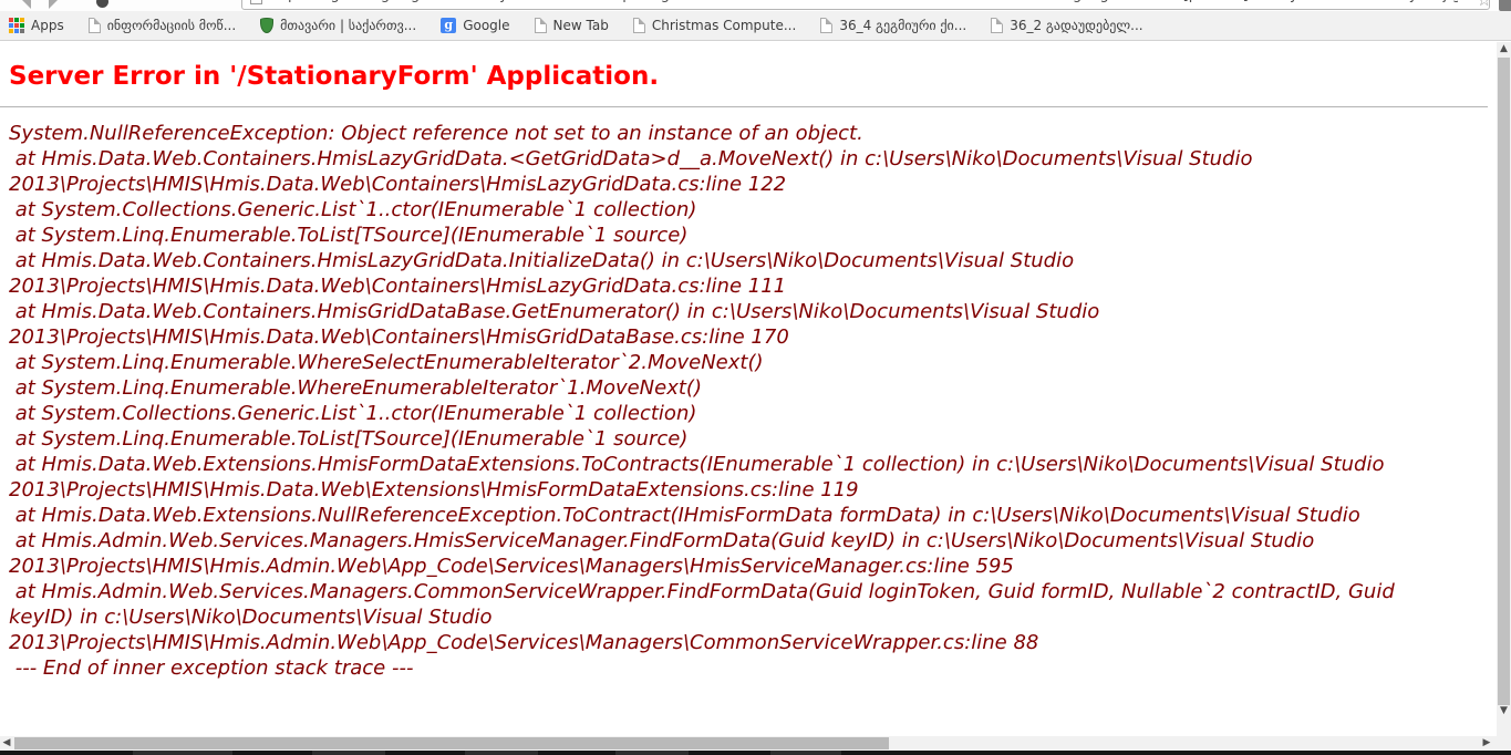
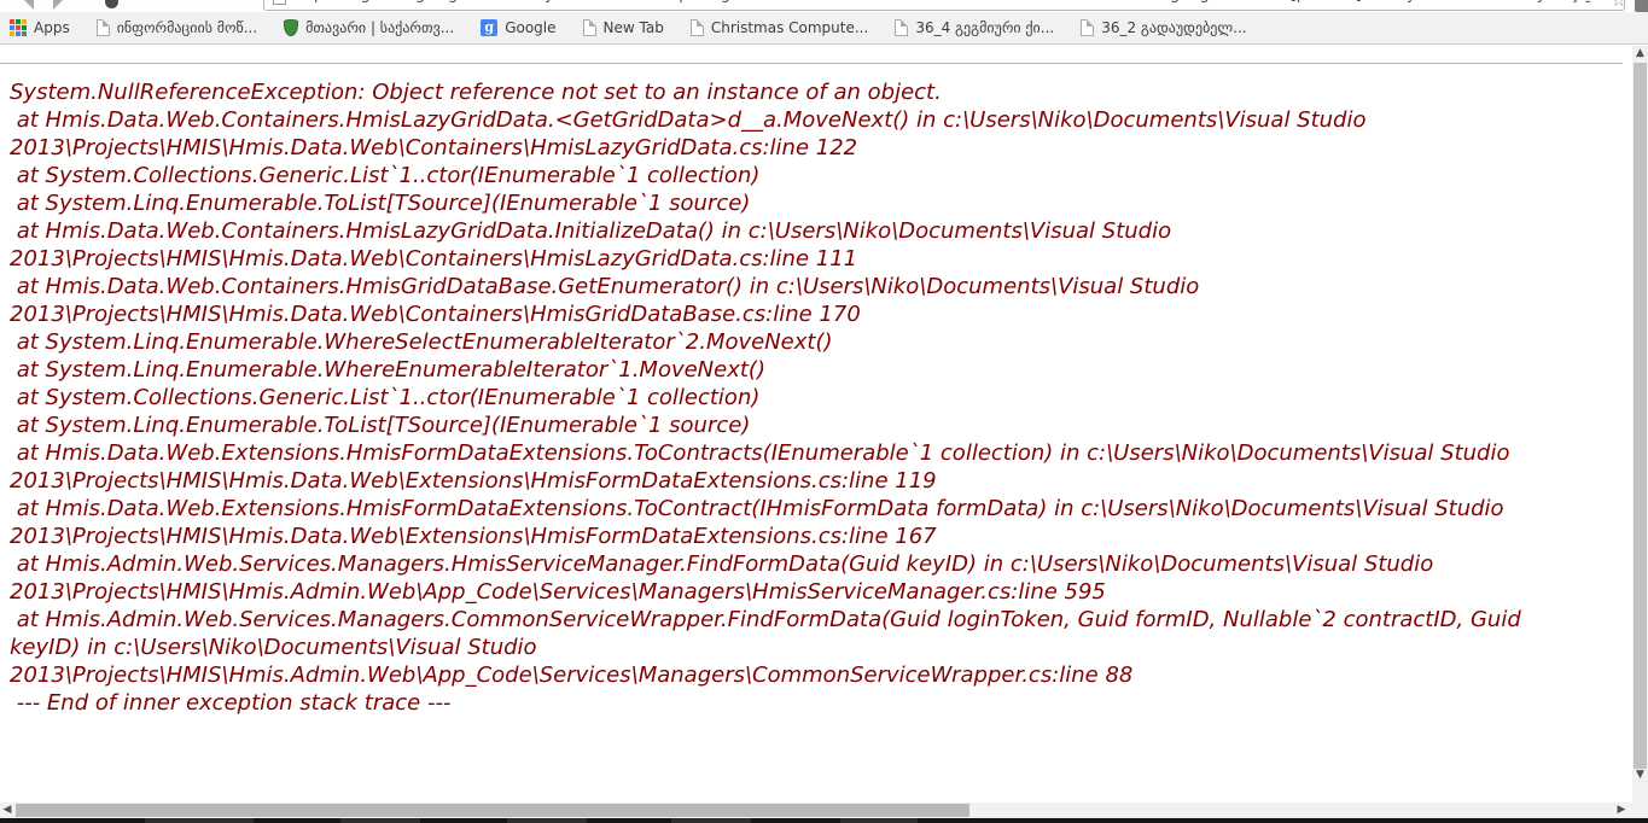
  ☆
  Apps
  ინფორმაციის მოწ...
  მთავარი | საქართვ...
  g
  Google
  New Tab
  Christmas Compute...
  36_4 გეგმიური ქი...
  36_2 გადაუდებელ...
- Server Error in '/StationaryForm' Application.
  System.NullReferenceException: Object reference not set to an instance of an object.
  at Hmis.Data.Web.Containers.HmisLazyGridData.<GetGridData>d__a.MoveNext() in c:\Users\Niko\Documents\Visual Studio
  2013\Projects\HMIS\Hmis.Data.Web\Containers\HmisLazyGridData.cs:line 122
  at System.Collections.Generic.List`1..ctor(IEnumerable`1 collection)
  at System.Linq.Enumerable.ToList[TSource](IEnumerable`1 source)
  at Hmis.Data.Web.Containers.HmisLazyGridData.InitializeData() in c:\Users\Niko\Documents\Visual Studio
  2013\Projects\HMIS\Hmis.Data.Web\Containers\HmisLazyGridData.cs:line 111
  at Hmis.Data.Web.Containers.HmisGridDataBase.GetEnumerator() in c:\Users\Niko\Documents\Visual Studio
  2013\Projects\HMIS\Hmis.Data.Web\Containers\HmisGridDataBase.cs:line 170
  at System.Linq.Enumerable.WhereSelectEnumerableIterator`2.MoveNext()
  at System.Linq.Enumerable.WhereEnumerableIterator`1.MoveNext()
  at System.Collections.Generic.List`1..ctor(IEnumerable`1 collection)
  at System.Linq.Enumerable.ToList[TSource](IEnumerable`1 source)
  at Hmis.Data.Web.Extensions.HmisFormDataExtensions.ToContracts(IEnumerable`1 collection) in c:\Users\Niko\Documents\Visual Studio
  2013\Projects\HMIS\Hmis.Data.Web\Extensions\HmisFormDataExtensions.cs:line 119
- at Hmis.Data.Web.Extensions.NullReferenceException.ToContract(IHmisFormData formData) in c:\Users\Niko\Documents\Visual Studio
+ at Hmis.Data.Web.Extensions.HmisFormDataExtensions.ToContract(IHmisFormData formData) in c:\Users\Niko\Documents\Visual Studio
+ 2013\Projects\HMIS\Hmis.Data.Web\Extensions\HmisFormDataExtensions.cs:line 167
  at Hmis.Admin.Web.Services.Managers.HmisServiceManager.FindFormData(Guid keyID) in c:\Users\Niko\Documents\Visual Studio
  2013\Projects\HMIS\Hmis.Admin.Web\App_Code\Services\Managers\HmisServiceManager.cs:line 595
  at Hmis.Admin.Web.Services.Managers.CommonServiceWrapper.FindFormData(Guid loginToken, Guid formID, Nullable`2 contractID, Guid
  keyID) in c:\Users\Niko\Documents\Visual Studio
  2013\Projects\HMIS\Hmis.Admin.Web\App_Code\Services\Managers\CommonServiceWrapper.cs:line 88
  --- End of inner exception stack trace ---
  ▲
  ▼
  ◀
  ▶
